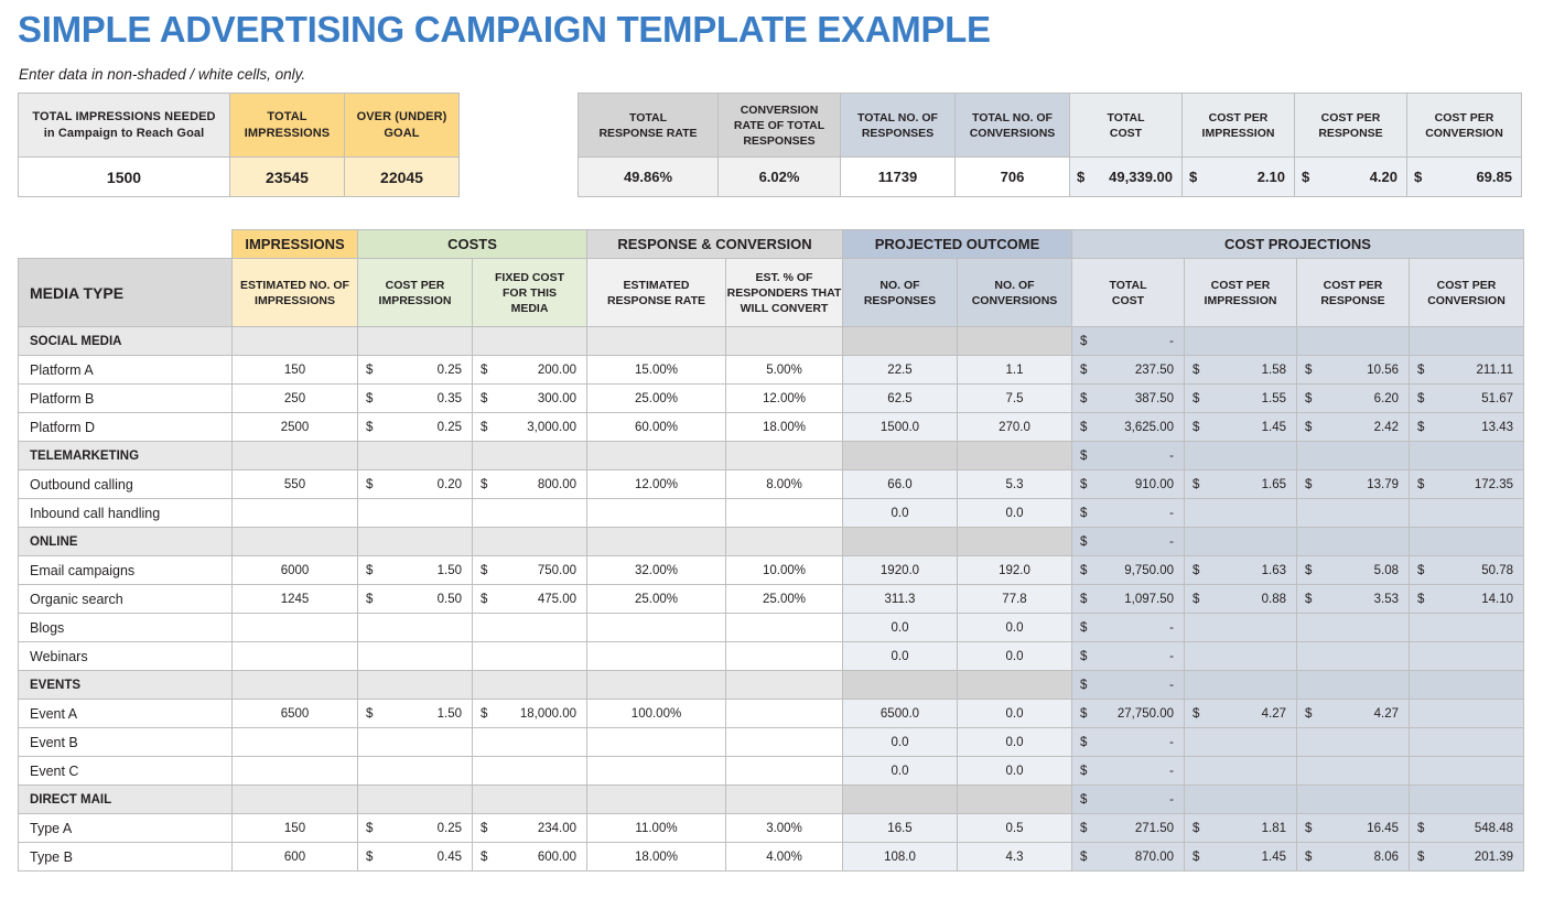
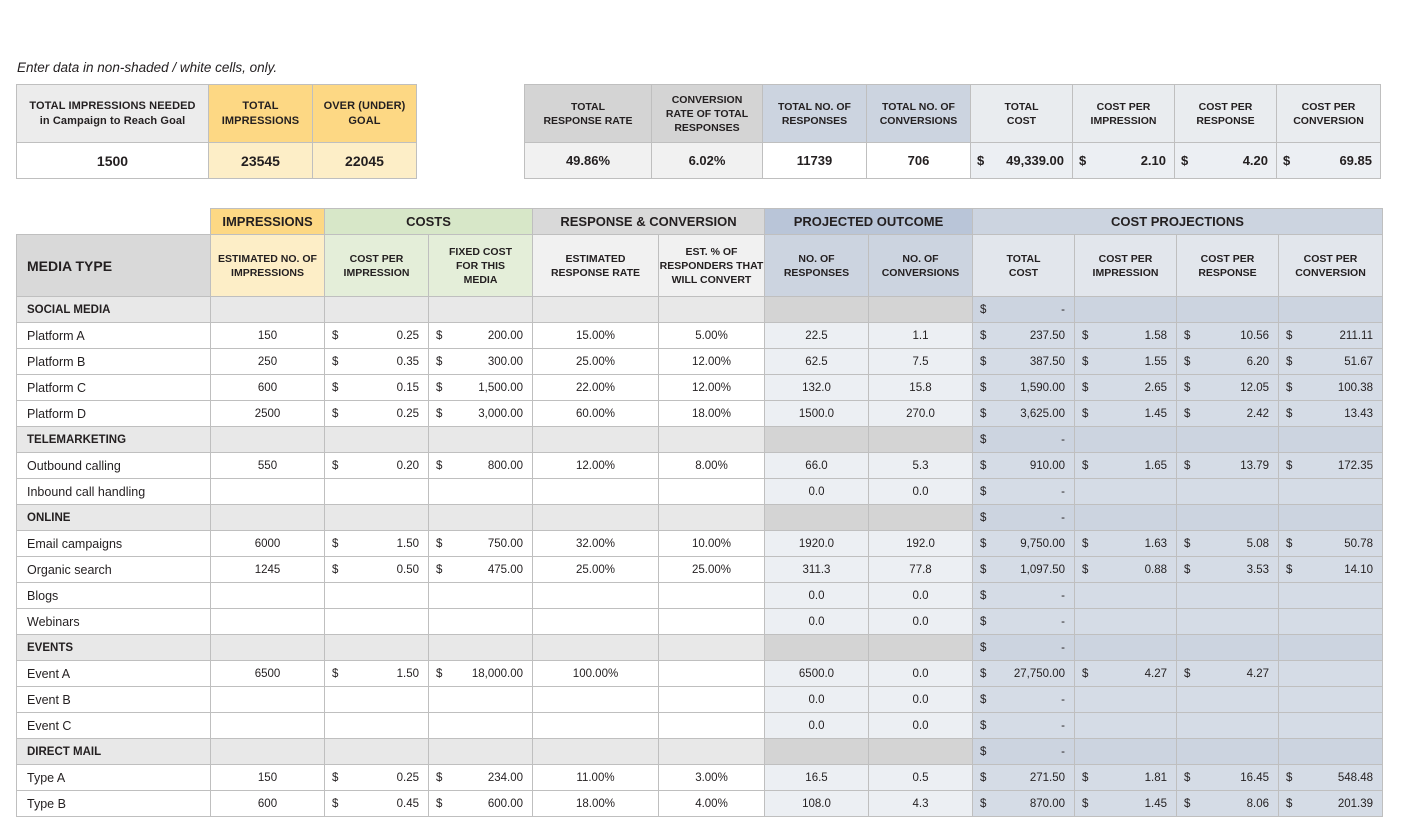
- SIMPLE ADVERTISING CAMPAIGN TEMPLATE EXAMPLE
  Enter data in non-shaded / white cells, only.
  TOTAL IMPRESSIONS NEEDED in Campaign to Reach Goal	TOTAL IMPRESSIONS	OVER (UNDER) GOAL
  1500	23545	22045
  TOTAL RESPONSE RATE	CONVERSION RATE OF TOTAL RESPONSES	TOTAL NO. OF RESPONSES	TOTAL NO. OF CONVERSIONS	TOTAL COST	COST PER IMPRESSION	COST PER RESPONSE	COST PER CONVERSION
  49.86%	6.02%	11739	706	$ 49,339.00	$ 2.10	$ 4.20	$ 69.85
  	IMPRESSIONS	COSTS	RESPONSE & CONVERSION	PROJECTED OUTCOME	COST PROJECTIONS
  MEDIA TYPE	ESTIMATED NO. OF IMPRESSIONS	COST PER IMPRESSION	FIXED COST FOR THIS MEDIA	ESTIMATED RESPONSE RATE	EST. % OF RESPONDERS THAT WILL CONVERT	NO. OF RESPONSES	NO. OF CONVERSIONS	TOTAL COST	COST PER IMPRESSION	COST PER RESPONSE	COST PER CONVERSION
  SOCIAL MEDIA								$ -
  Platform A	150	$ 0.25	$ 200.00	15.00%	5.00%	22.5	1.1	$ 237.50	$ 1.58	$ 10.56	$ 211.11
  Platform B	250	$ 0.35	$ 300.00	25.00%	12.00%	62.5	7.5	$ 387.50	$ 1.55	$ 6.20	$ 51.67
+ Platform C	600	$ 0.15	$ 1,500.00	22.00%	12.00%	132.0	15.8	$ 1,590.00	$ 2.65	$ 12.05	$ 100.38
  Platform D	2500	$ 0.25	$ 3,000.00	60.00%	18.00%	1500.0	270.0	$ 3,625.00	$ 1.45	$ 2.42	$ 13.43
  TELEMARKETING								$ -
  Outbound calling	550	$ 0.20	$ 800.00	12.00%	8.00%	66.0	5.3	$ 910.00	$ 1.65	$ 13.79	$ 172.35
  Inbound call handling						0.0	0.0	$ -
  ONLINE								$ -
  Email campaigns	6000	$ 1.50	$ 750.00	32.00%	10.00%	1920.0	192.0	$ 9,750.00	$ 1.63	$ 5.08	$ 50.78
  Organic search	1245	$ 0.50	$ 475.00	25.00%	25.00%	311.3	77.8	$ 1,097.50	$ 0.88	$ 3.53	$ 14.10
  Blogs						0.0	0.0	$ -
  Webinars						0.0	0.0	$ -
  EVENTS								$ -
  Event A	6500	$ 1.50	$ 18,000.00	100.00%		6500.0	0.0	$ 27,750.00	$ 4.27	$ 4.27
  Event B						0.0	0.0	$ -
  Event C						0.0	0.0	$ -
  DIRECT MAIL								$ -
  Type A	150	$ 0.25	$ 234.00	11.00%	3.00%	16.5	0.5	$ 271.50	$ 1.81	$ 16.45	$ 548.48
  Type B	600	$ 0.45	$ 600.00	18.00%	4.00%	108.0	4.3	$ 870.00	$ 1.45	$ 8.06	$ 201.39
